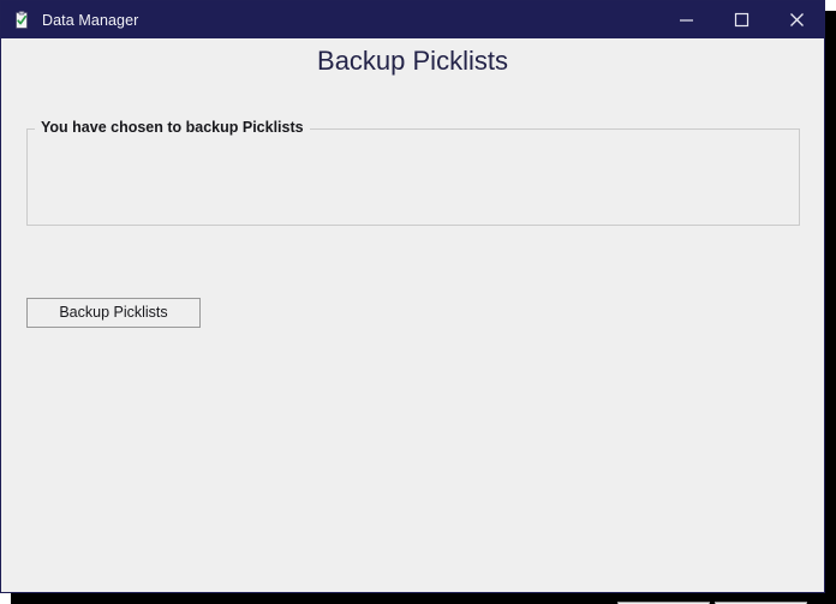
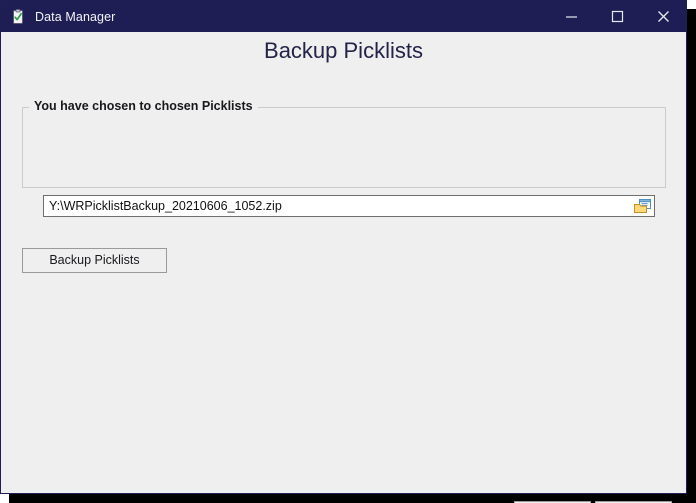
  Data Manager
  Backup Picklists
- You have chosen to backup Picklists
+ You have chosen to chosen Picklists
+ Y:\WRPicklistBackup_20210606_1052.zip
  Backup Picklists
